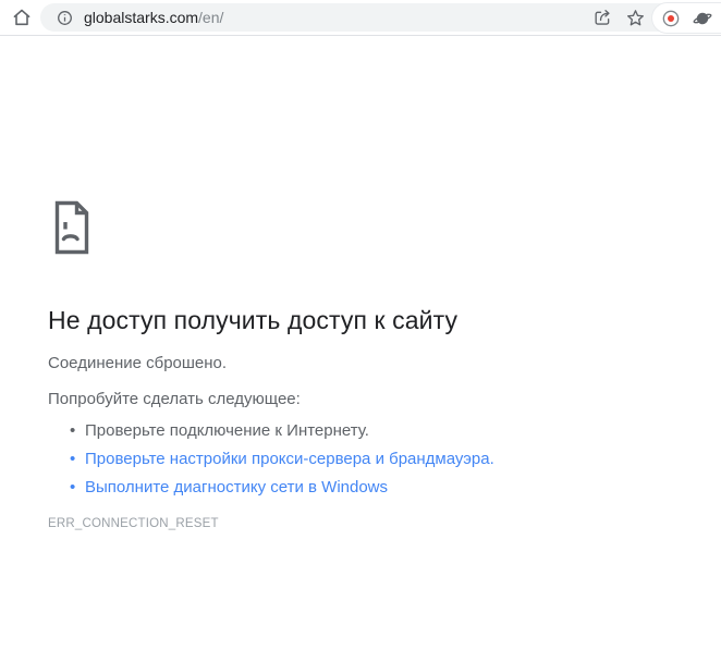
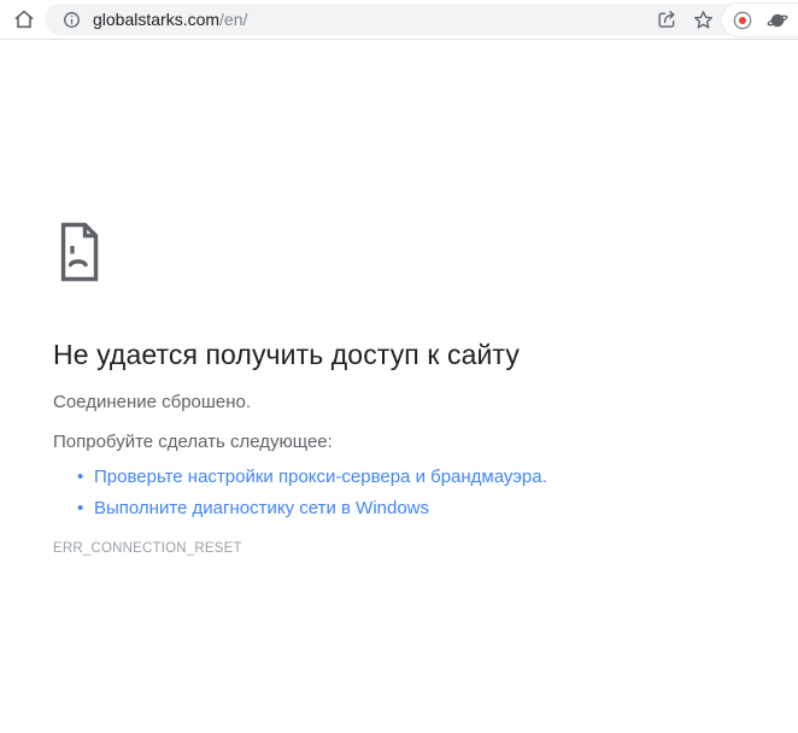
  globalstarks.com/en/
- Не доступ получить доступ к сайту
+ Не удается получить доступ к сайту
  Соединение сброшено.
  Попробуйте сделать следующее:
- Проверьте подключение к Интернету.
  Проверьте настройки прокси-сервера и брандмауэра.
  Выполните диагностику сети в Windows
  ERR_CONNECTION_RESET
